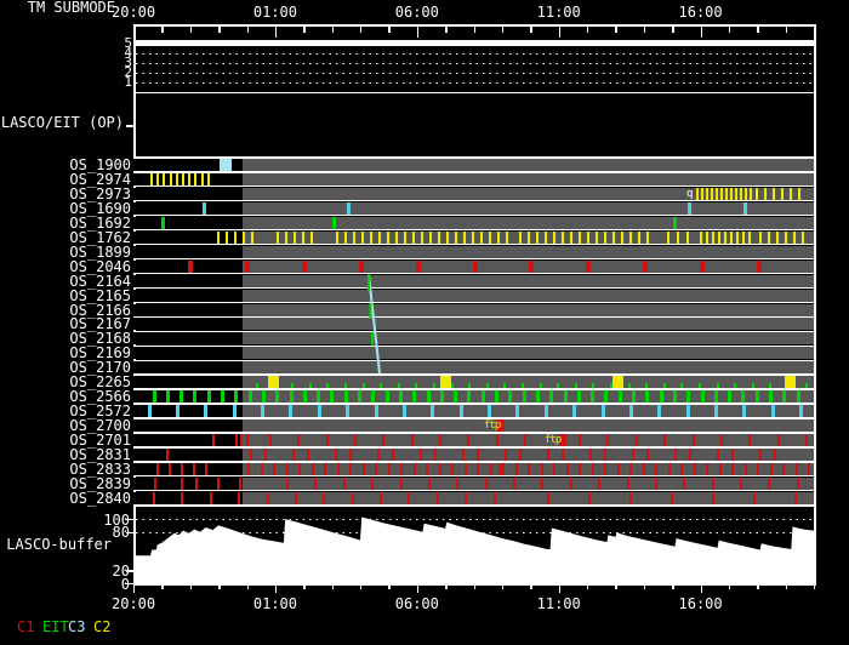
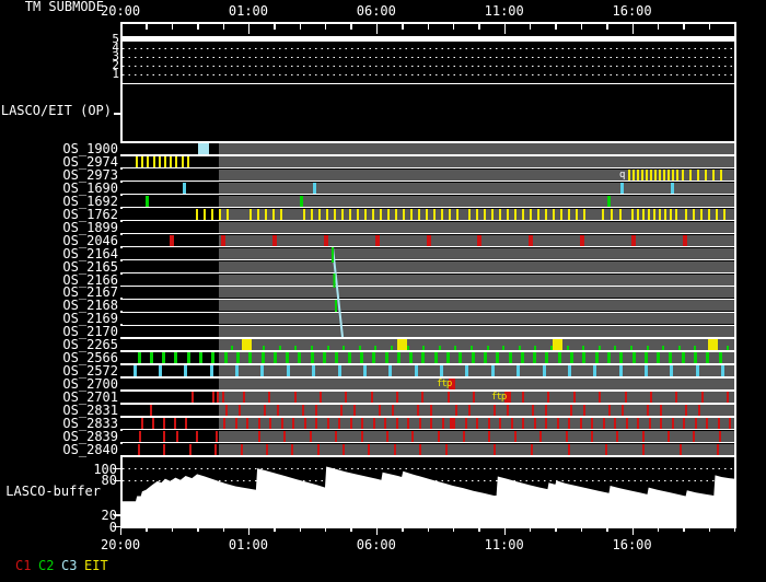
  TM SUBMODE
  LASCO/EIT (OP)
  LASCO-buffer
  20:00
  20:00
  01:00
  01:00
  06:00
  06:00
  11:00
  11:00
  16:00
  16:00
  5
  4
  3
  2
  1
  OS_1900
  OS_2974
  q
  OS_2973
  OS_1690
  OS_1692
  OS_1762
  OS_1899
  OS_2046
  OS_2164
  OS_2165
  OS_2166
  OS_2167
  OS_2168
  OS_2169
  OS_2170
  OS_2265
  OS_2566
  OS_2572
  ftp
  OS_2700
  ftp
  OS_2701
  OS_2831
  OS_2833
  OS_2839
  OS_2840
  C1
- EIT
+ C2
  C3
- C2
+ EIT
